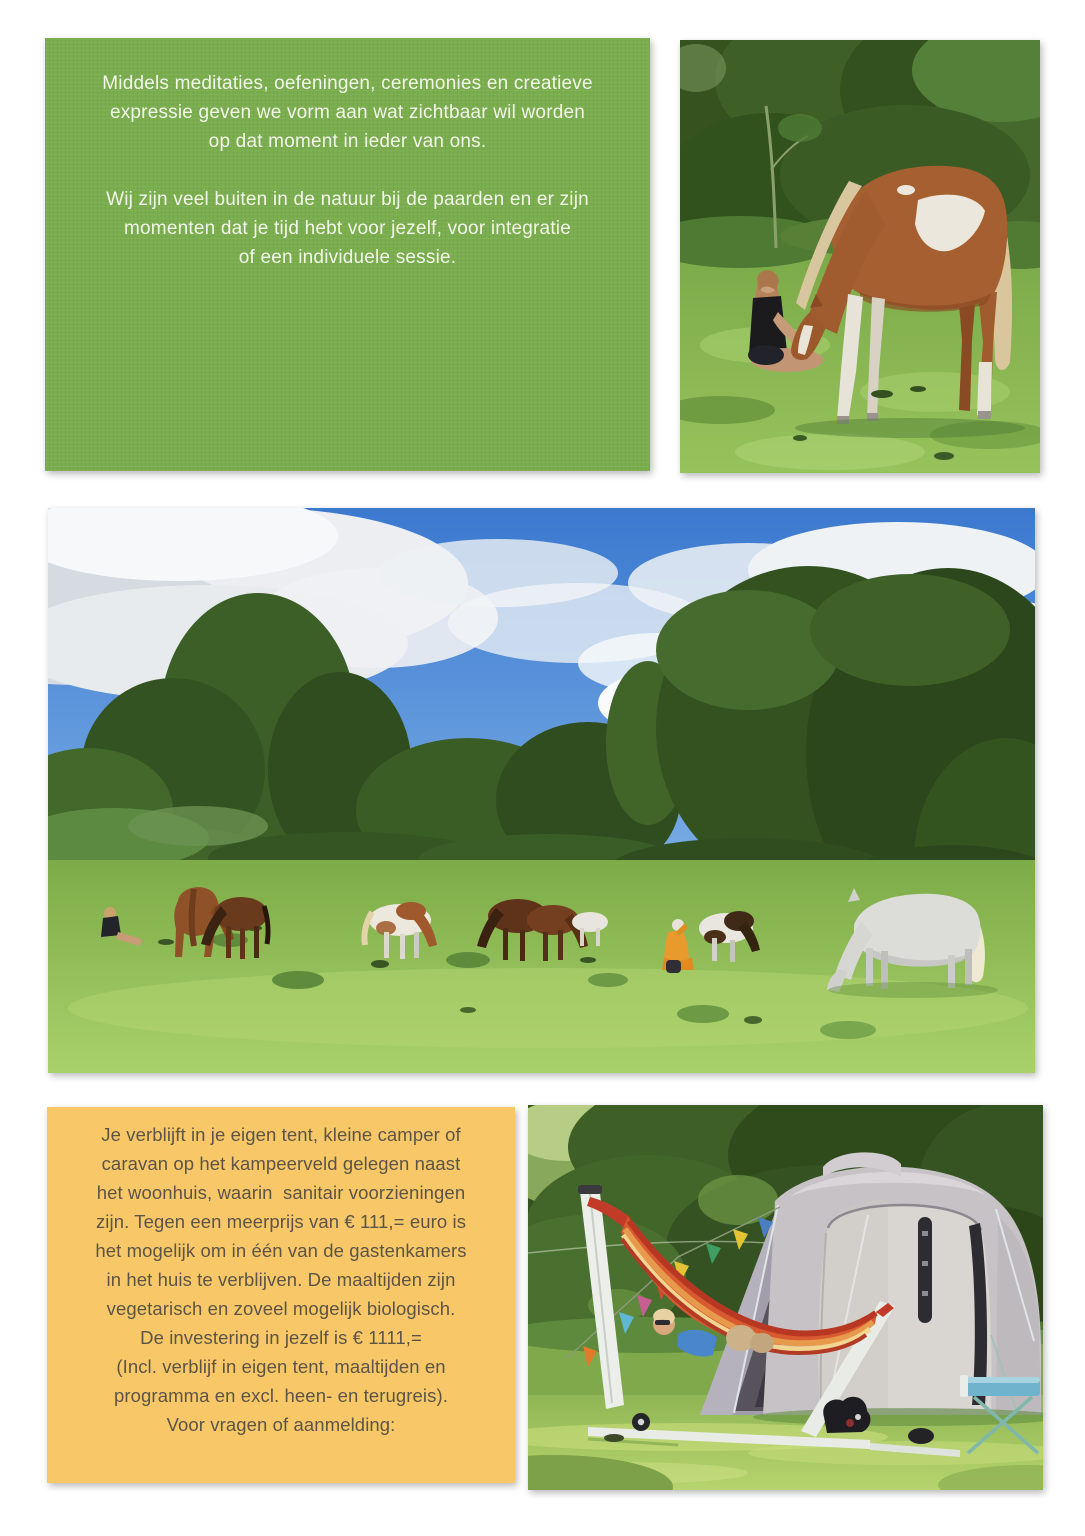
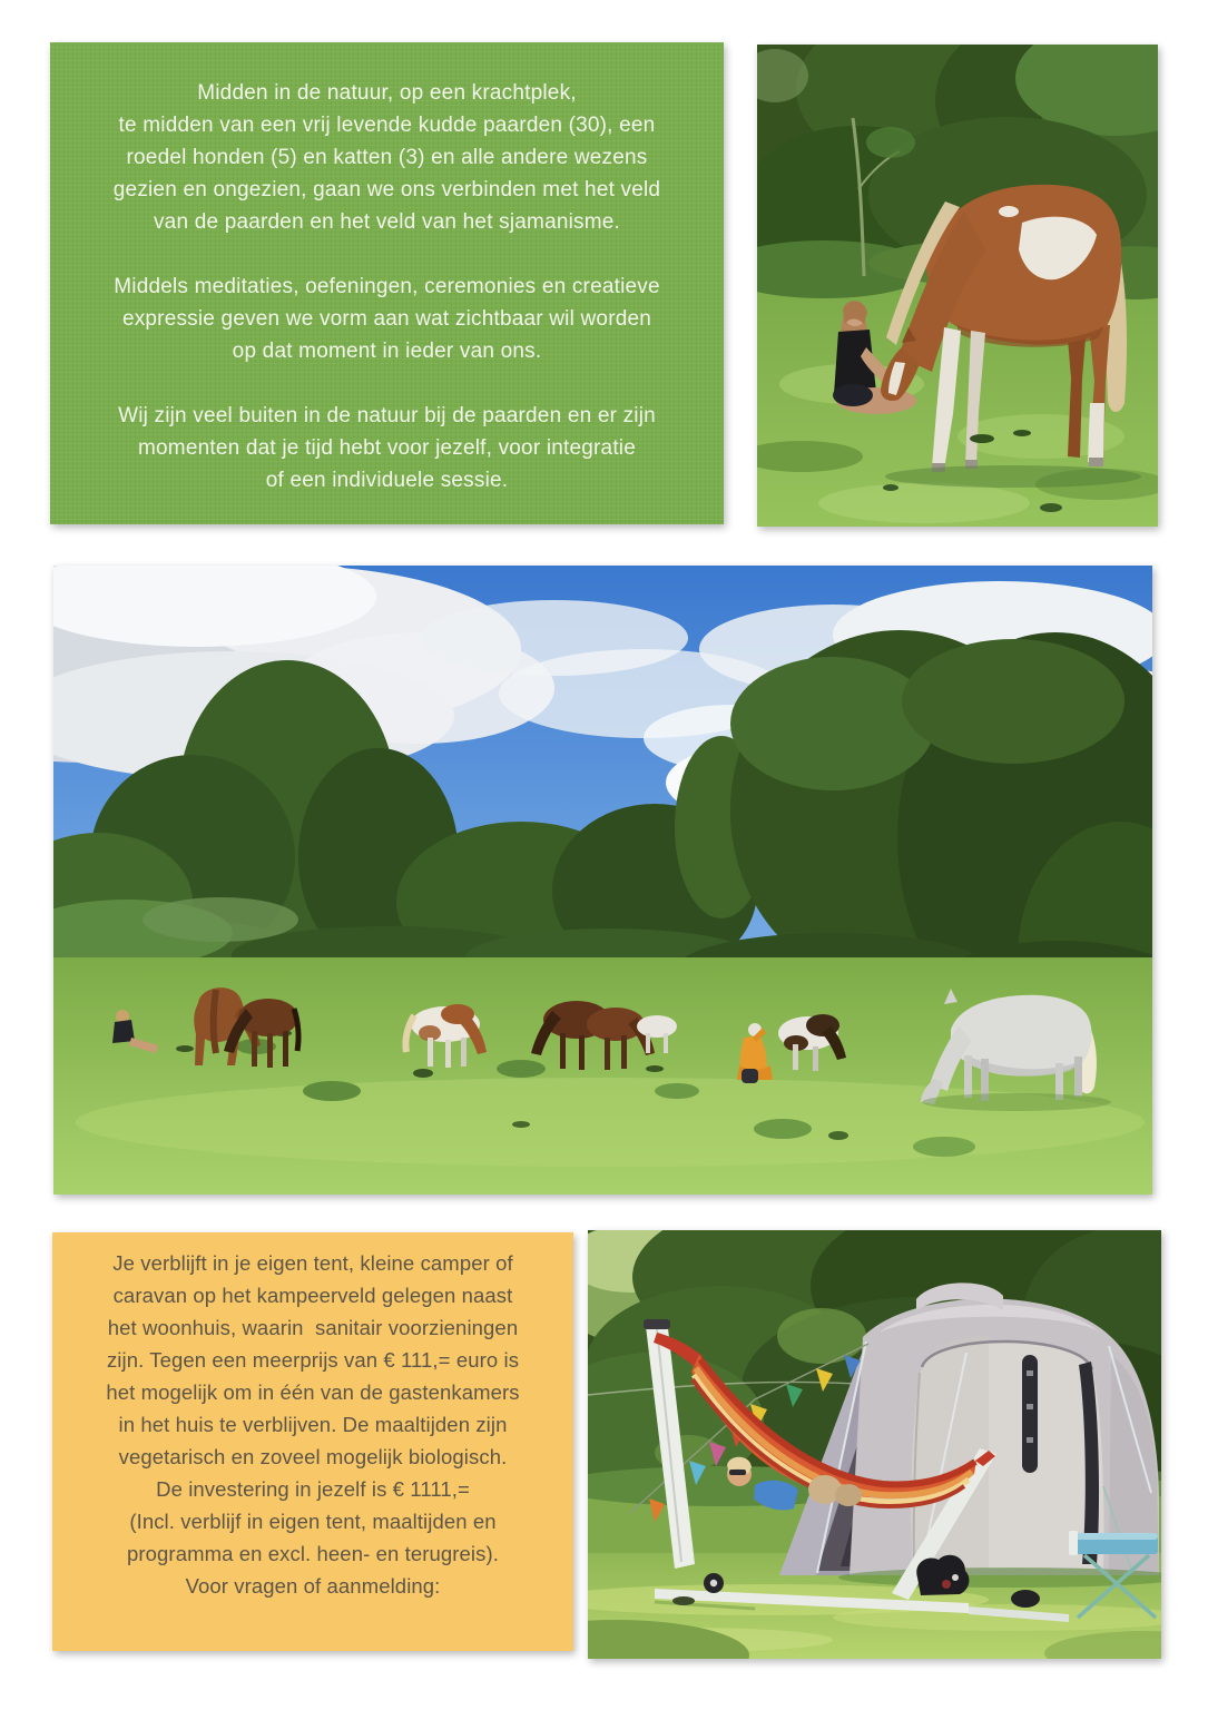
+ Midden in de natuur, op een krachtplek,
+ te midden van een vrij levende kudde paarden (30), een
+ roedel honden (5) en katten (3) en alle andere wezens
+ gezien en ongezien, gaan we ons verbinden met het veld
+ van de paarden en het veld van het sjamanisme.
  Middels meditaties, oefeningen, ceremonies en creatieve
  expressie geven we vorm aan wat zichtbaar wil worden
  op dat moment in ieder van ons.
  Wij zijn veel buiten in de natuur bij de paarden en er zijn
  momenten dat je tijd hebt voor jezelf, voor integratie
  of een individuele sessie.
  Je verblijft in je eigen tent, kleine camper of
  caravan op het kampeerveld gelegen naast
  het woonhuis, waarin sanitair voorzieningen
  zijn. Tegen een meerprijs van € 111,= euro is
  het mogelijk om in één van de gastenkamers
  in het huis te verblijven. De maaltijden zijn
  vegetarisch en zoveel mogelijk biologisch.
  De investering in jezelf is € 1111,=
  (Incl. verblijf in eigen tent, maaltijden en
  programma en excl. heen- en terugreis).
  Voor vragen of aanmelding:
